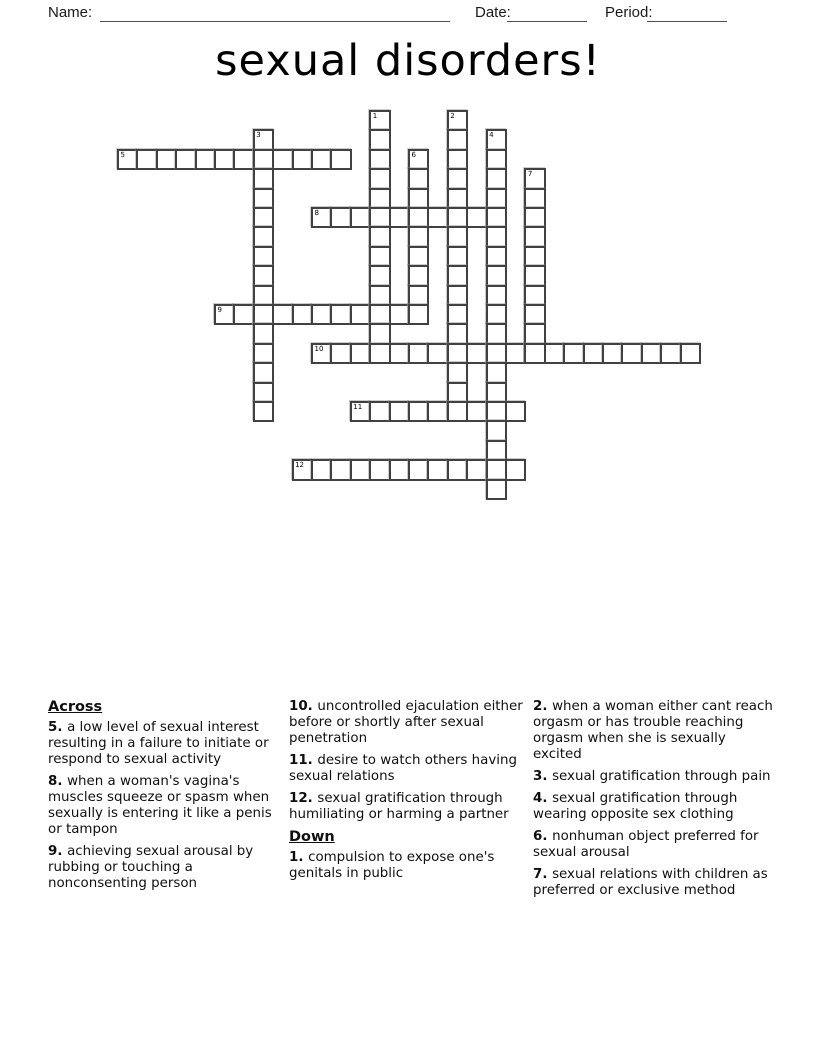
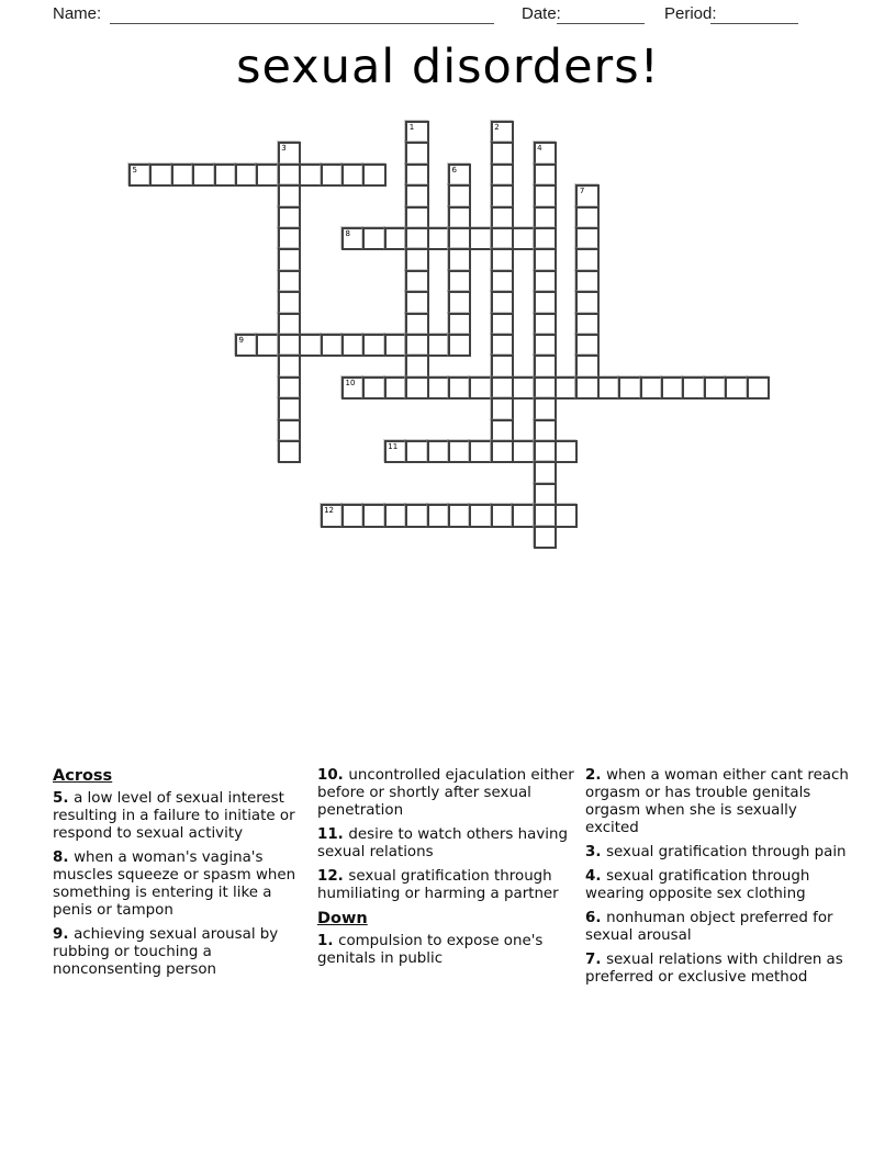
  Name:
  Date:
  Period:
  sexual disorders!
  5
  8
  9
  10
  11
  12
  1
  2
  3
  4
  6
  7
  Across
  5. a low level of sexual interest resulting in a failure to initiate or respond to sexual activity
- 8. when a woman's vagina's muscles squeeze or spasm when sexually is entering it like a penis or tampon
+ 8. when a woman's vagina's muscles squeeze or spasm when something is entering it like a penis or tampon
  9. achieving sexual arousal by rubbing or touching a nonconsenting person
  10. uncontrolled ejaculation either before or shortly after sexual penetration
  11. desire to watch others having sexual relations
  12. sexual gratification through humiliating or harming a partner
  Down
  1. compulsion to expose one's genitals in public
- 2. when a woman either cant reach orgasm or has trouble reaching orgasm when she is sexually excited
+ 2. when a woman either cant reach orgasm or has trouble genitals orgasm when she is sexually excited
  3. sexual gratification through pain
  4. sexual gratification through wearing opposite sex clothing
  6. nonhuman object preferred for sexual arousal
  7. sexual relations with children as preferred or exclusive method
